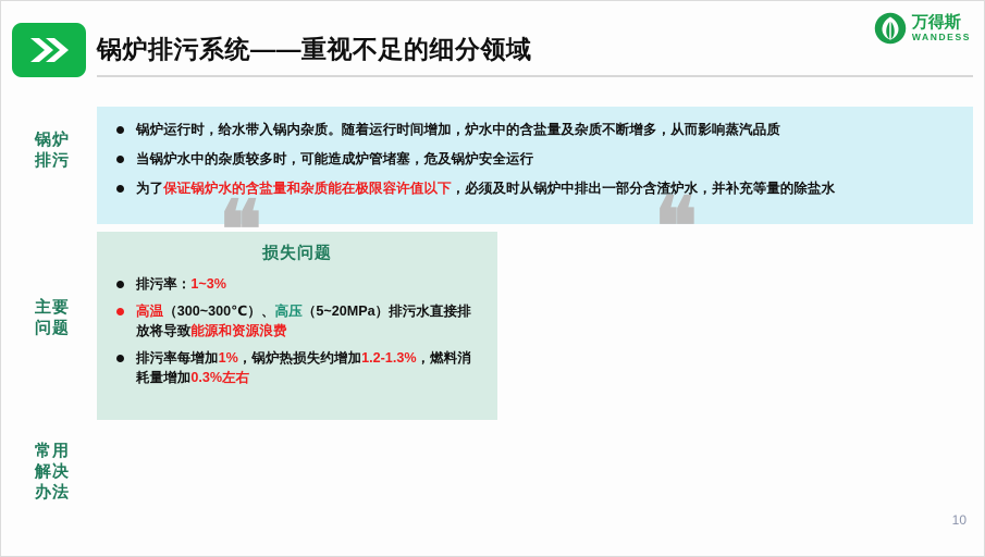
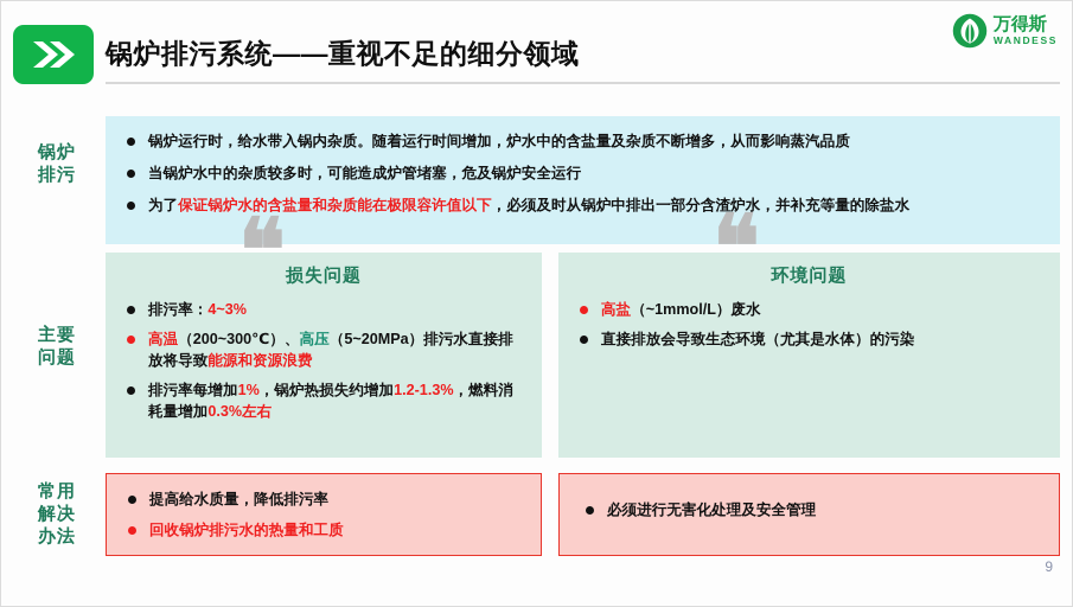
  锅炉排污系统——重视不足的细分领域
  万得斯
  WANDESS
  锅炉
  排污
  主要
  问题
  常用
  解决
  办法
  锅炉运行时，给水带入锅内杂质。随着运行时间增加，炉水中的含盐量及杂质不断增多，从而影响蒸汽品质
  当锅炉水中的杂质较多时，可能造成炉管堵塞，危及锅炉安全运行
  为了保证锅炉水的含盐量和杂质能在极限容许值以下，必须及时从锅炉中排出一部分含渣炉水，并补充等量的除盐水
  ❝
  损失问题
- 排污率：1~3%
+ 排污率：4~3%
- 高温（300~300℃）、高压（5~20MPa）排污水直接排放将导致能源和资源浪费
+ 高温（200~300℃）、高压（5~20MPa）排污水直接排放将导致能源和资源浪费
  排污率每增加1%，锅炉热损失约增加1.2-1.3%，燃料消耗量增加0.3%左右
+ 环境问题
+ 高盐（~1mmol/L）废水
+ 直接排放会导致生态环境（尤其是水体）的污染
+ 提高给水质量，降低排污率
+ 回收锅炉排污水的热量和工质
+ 必须进行无害化处理及安全管理
- 10
+ 9
